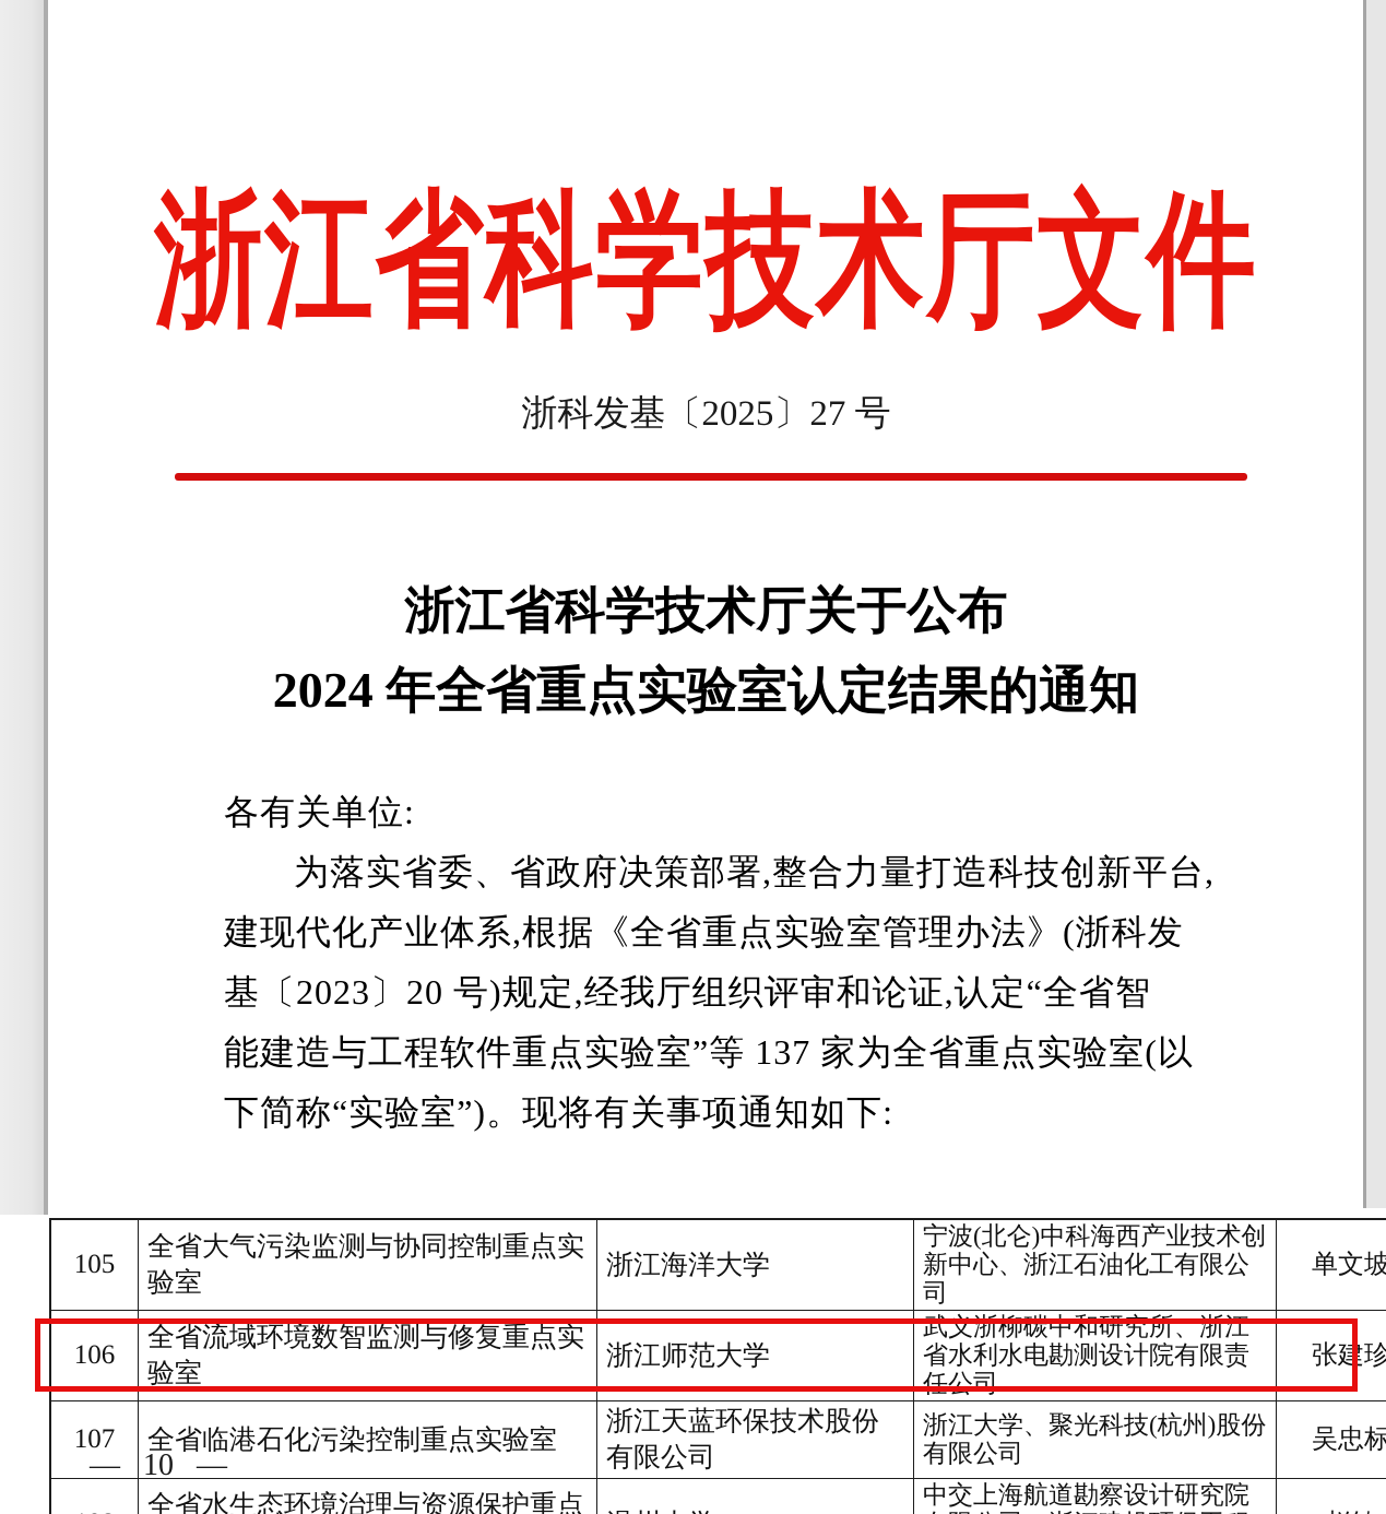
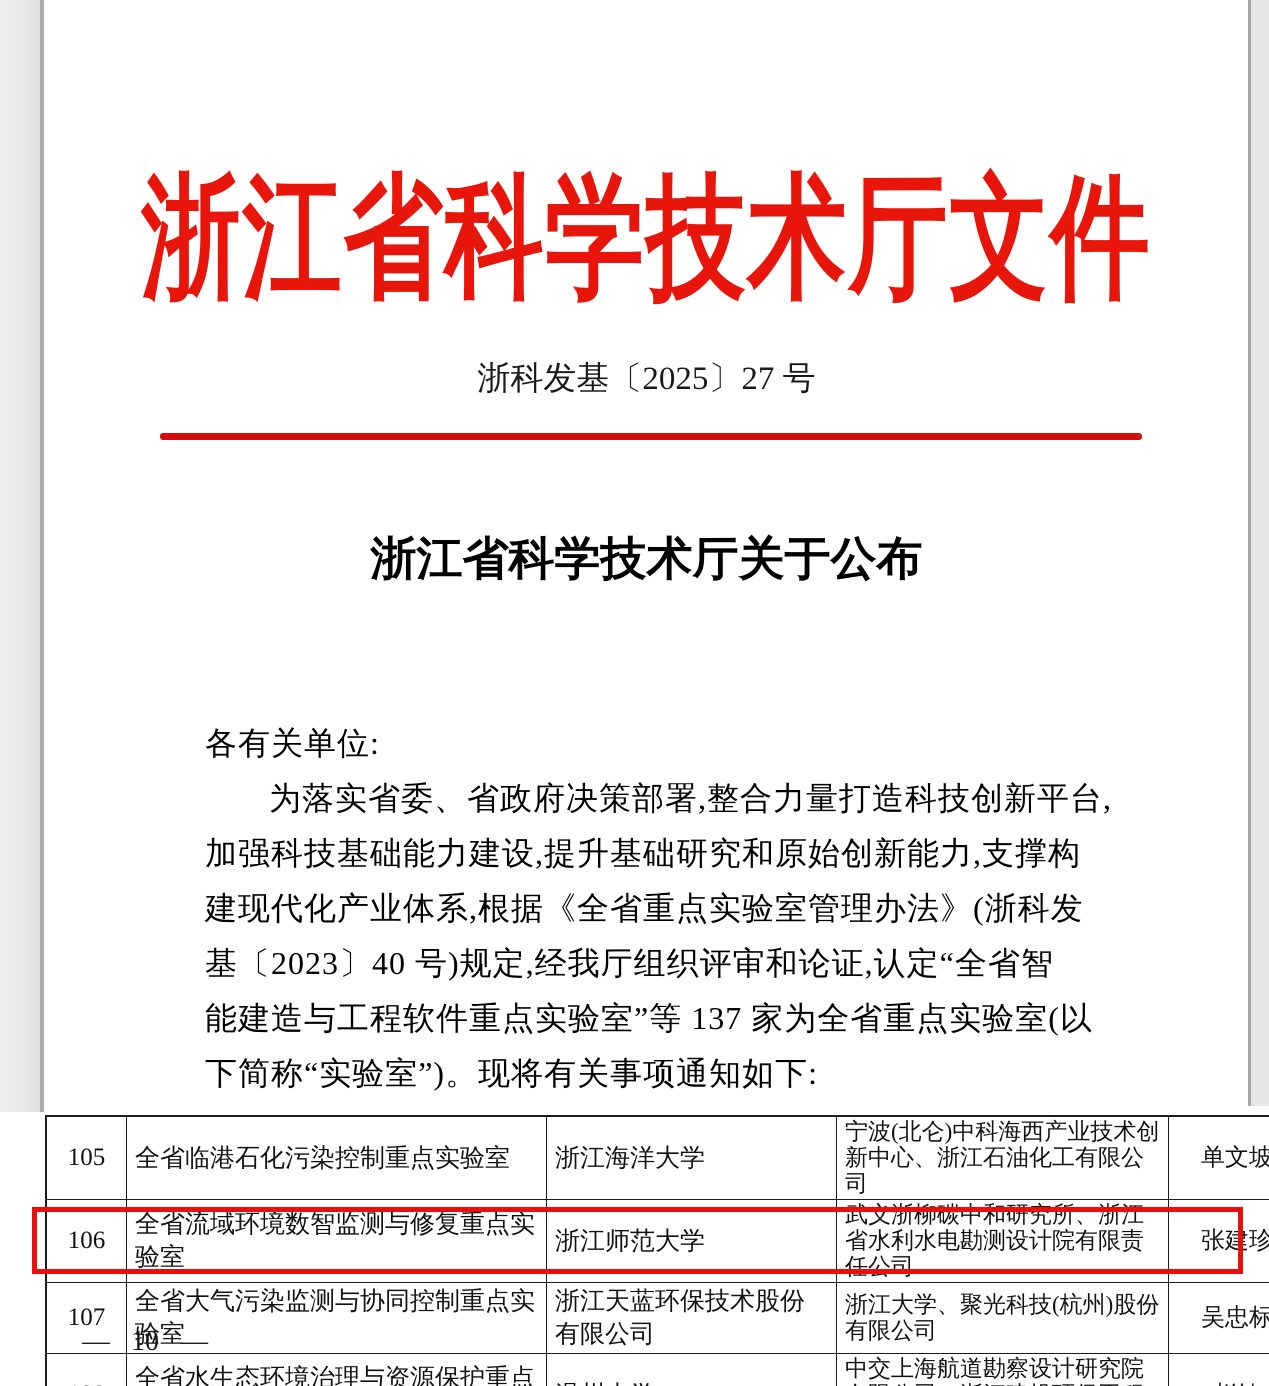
  浙江省科学技术厅文件
  浙科发基〔2025〕27 号
  浙江省科学技术厅关于公布
- 2024 年全省重点实验室认定结果的通知
  各有关单位:
  为落实省委、省政府决策部署,整合力量打造科技创新平台,
+ 加强科技基础能力建设,提升基础研究和原始创新能力,支撑构
  建现代化产业体系,根据《全省重点实验室管理办法》(浙科发
- 基〔2023〕20 号)规定,经我厅组织评审和论证,认定“全省智
+ 基〔2023〕40 号)规定,经我厅组织评审和论证,认定“全省智
  能建造与工程软件重点实验室”等 137 家为全省重点实验室(以
  下简称“实验室”)。现将有关事项通知如下:
- 105	全省大气污染监测与协同控制重点实验室	浙江海洋大学	宁波(北仑)中科海西产业技术创新中心、浙江石油化工有限公司	单文坡
+ 105	全省临港石化污染控制重点实验室	浙江海洋大学	宁波(北仑)中科海西产业技术创新中心、浙江石油化工有限公司	单文坡
  106	全省流域环境数智监测与修复重点实验室	浙江师范大学	武义浙柳碳中和研究所、浙江省水利水电勘测设计院有限责任公司	张建珍
- 107	全省临港石化污染控制重点实验室	浙江天蓝环保技术股份有限公司	浙江大学、聚光科技(杭州)股份有限公司	吴忠标
+ 107	全省大气污染监测与协同控制重点实验室	浙江天蓝环保技术股份有限公司	浙江大学、聚光科技(杭州)股份有限公司	吴忠标
  — 10 —
